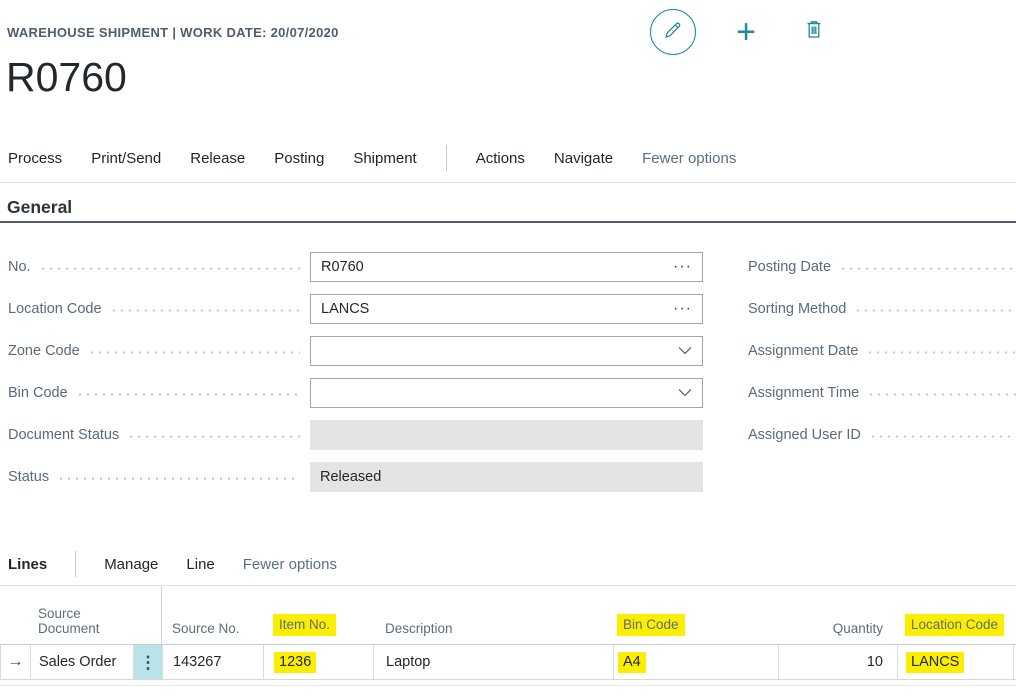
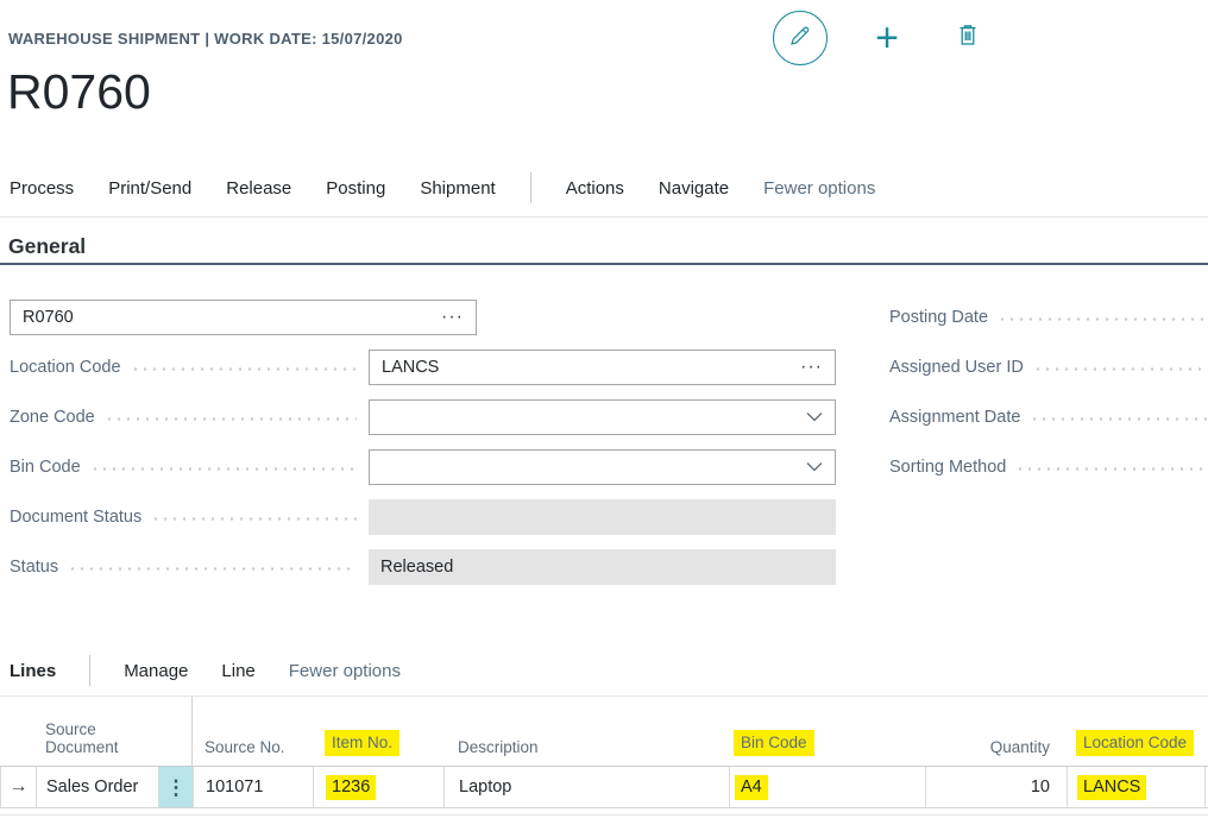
- WAREHOUSE SHIPMENT | WORK DATE: 20/07/2020
+ WAREHOUSE SHIPMENT | WORK DATE: 15/07/2020
  +
  R0760
  Process
  Print/Send
  Release
  Posting
  Shipment
  Actions
  Navigate
  Fewer options
  General
- No.
  R0760
  ···
  Location Code
  LANCS
  ···
  Zone Code
  Bin Code
  Document Status
  Status
  Released
  Posting Date
- Sorting Method
+ Assigned User ID
  Assignment Date
- Assignment Time
- Assigned User ID
+ Sorting Method
  Lines
  Manage
  Line
  Fewer options
  Source Document
  Source No.
  Item No.
  Description
  Bin Code
  Quantity
  Location Code
  →
  Sales Order
  ⋮
- 143267
+ 101071
  1236
  Laptop
  A4
  10
  LANCS
